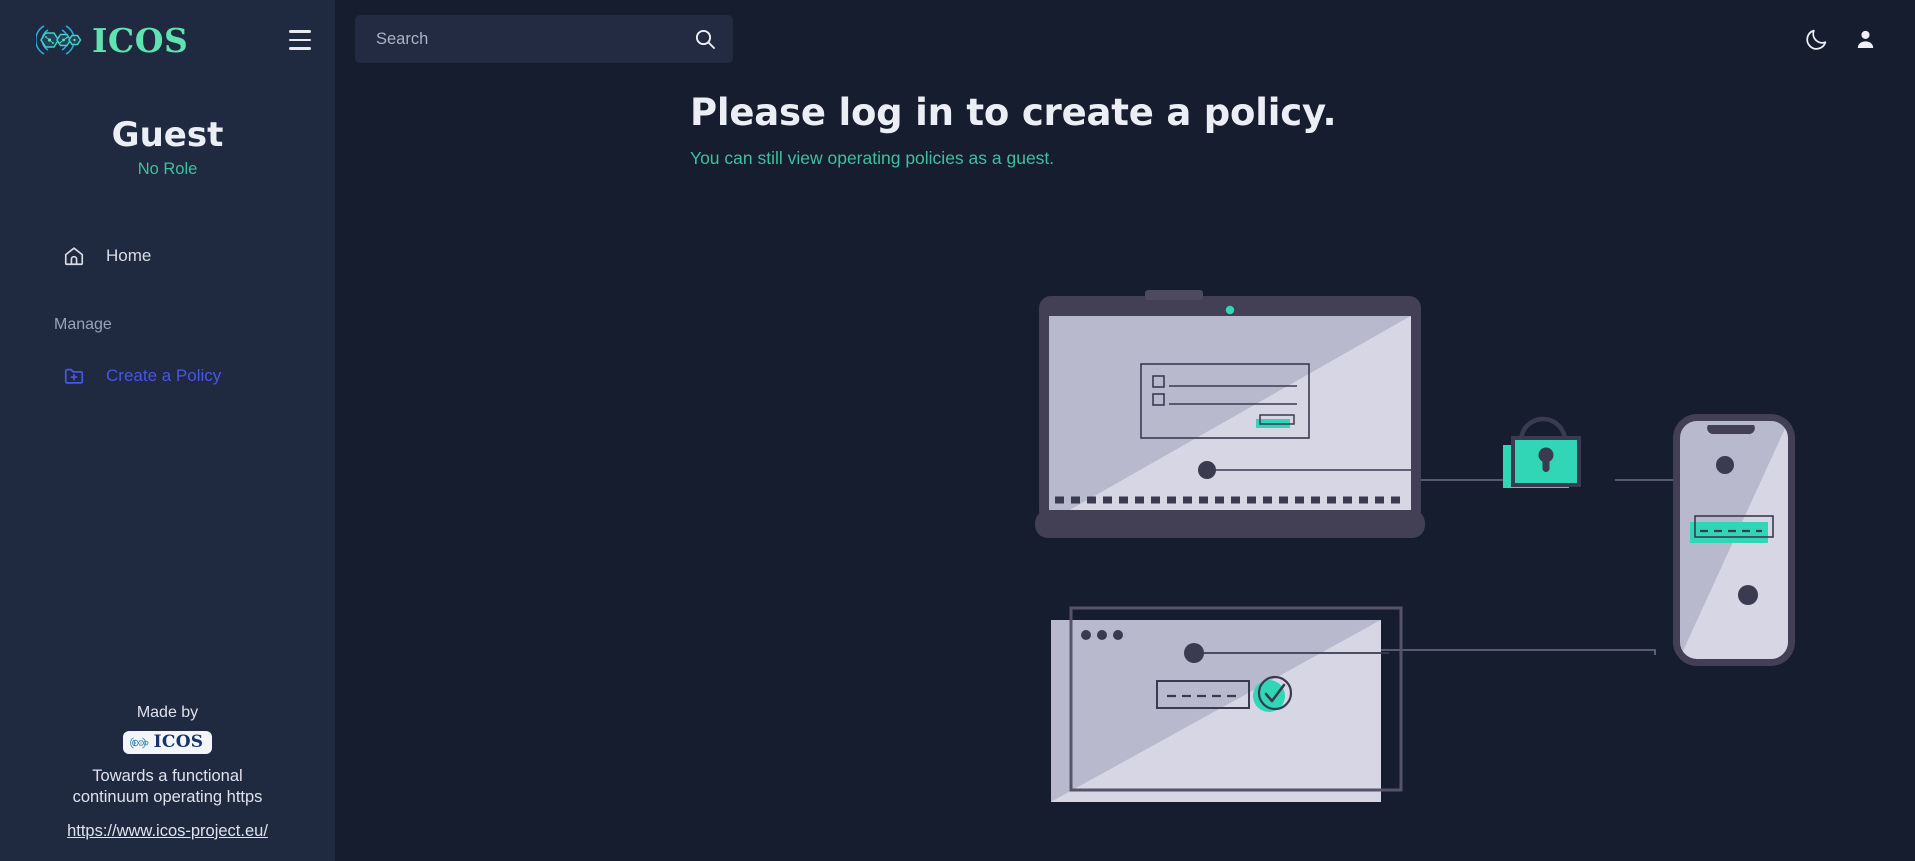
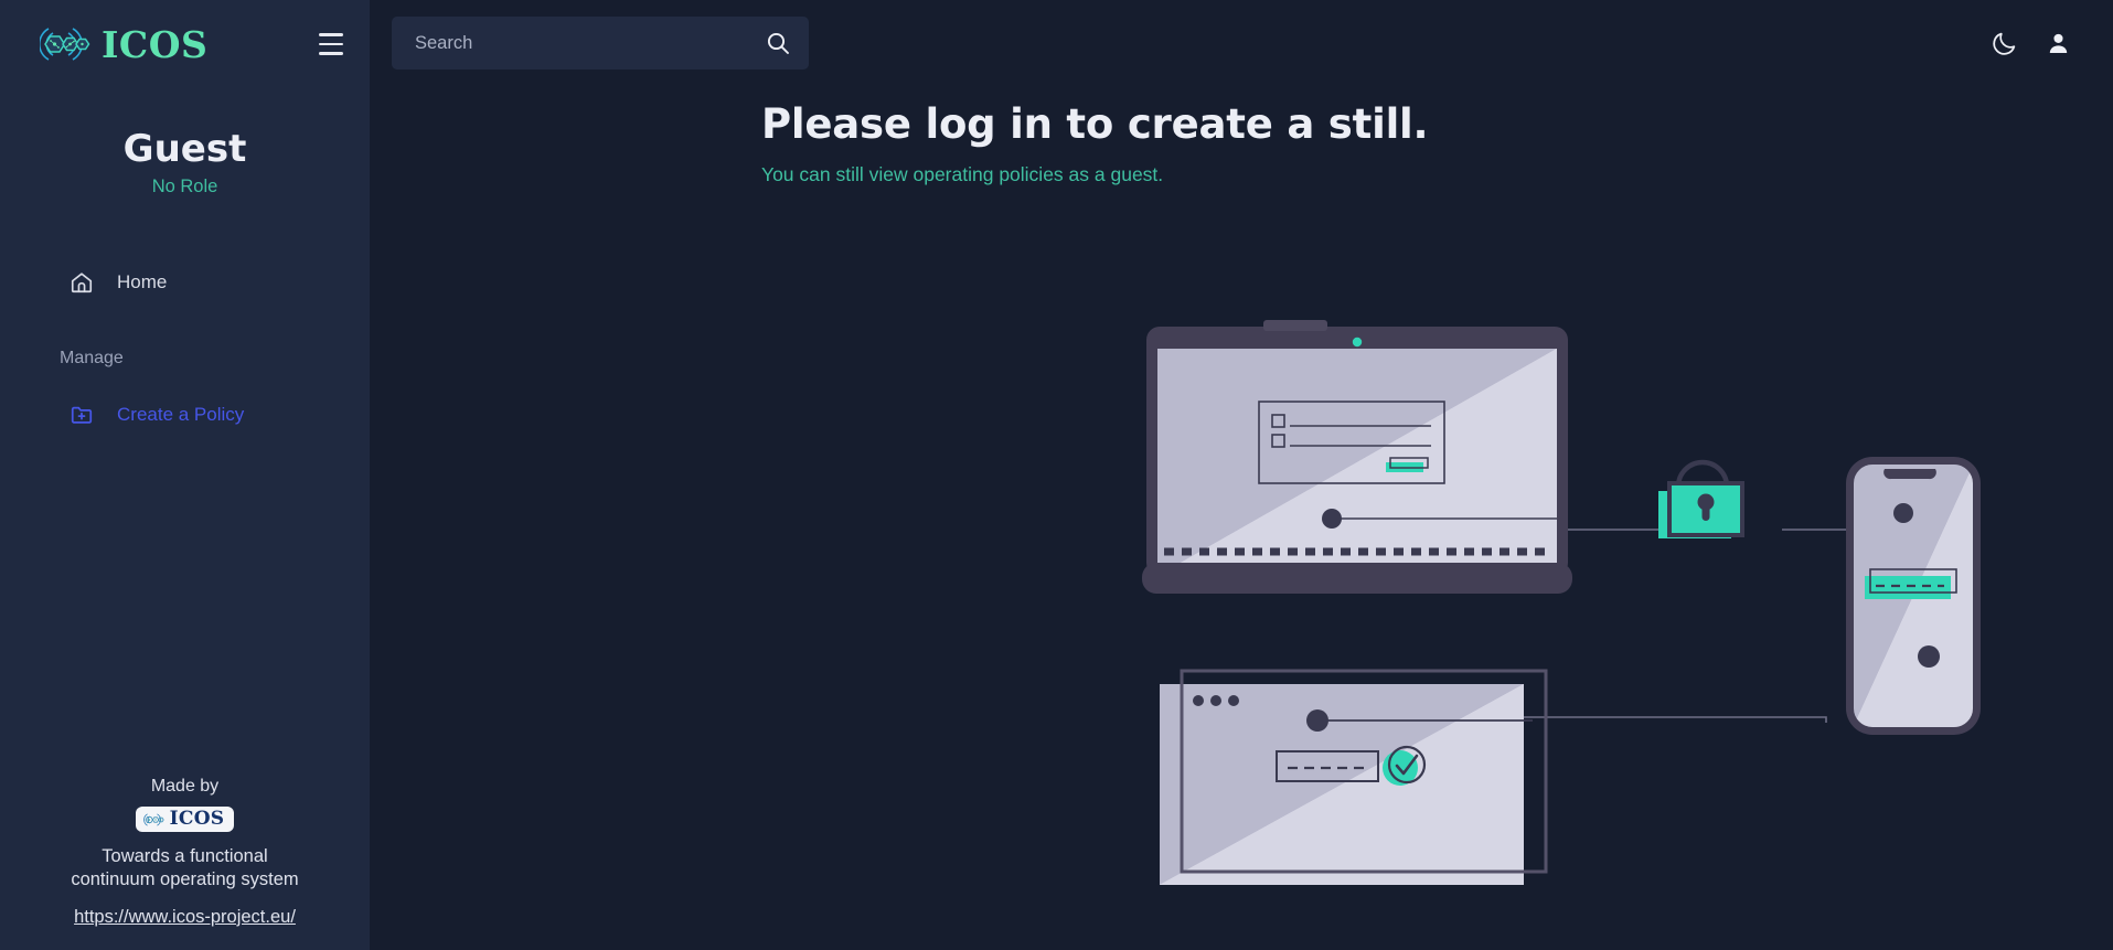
  ICOS
  Guest
  No Role
  Home
  Manage
  Create a Policy
  Made by
  ICOS
- Towards a functional continuum operating https
+ Towards a functional continuum operating system
  https://www.icos-project.eu/
  Search
- Please log in to create a policy.
+ Please log in to create a still.
  You can still view operating policies as a guest.
